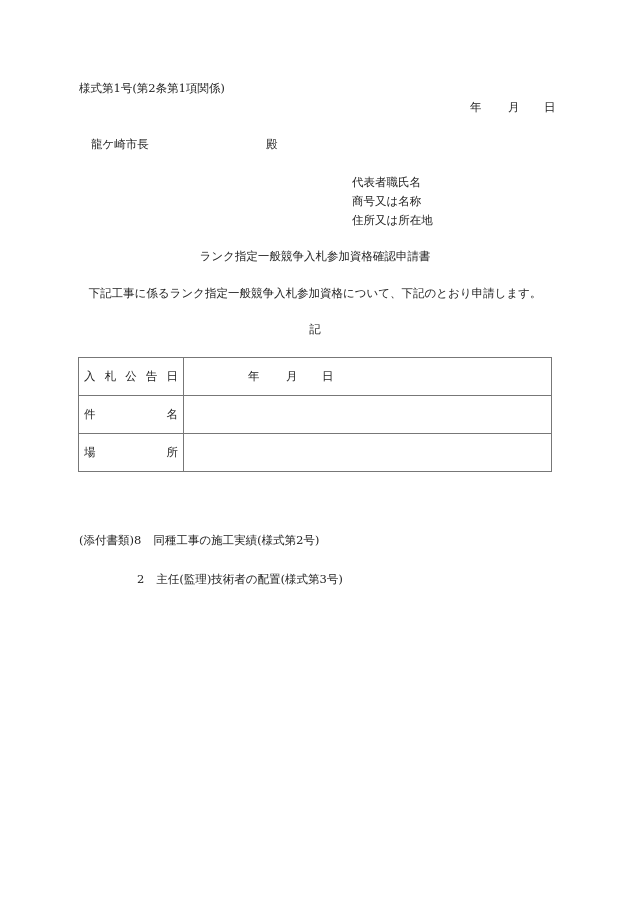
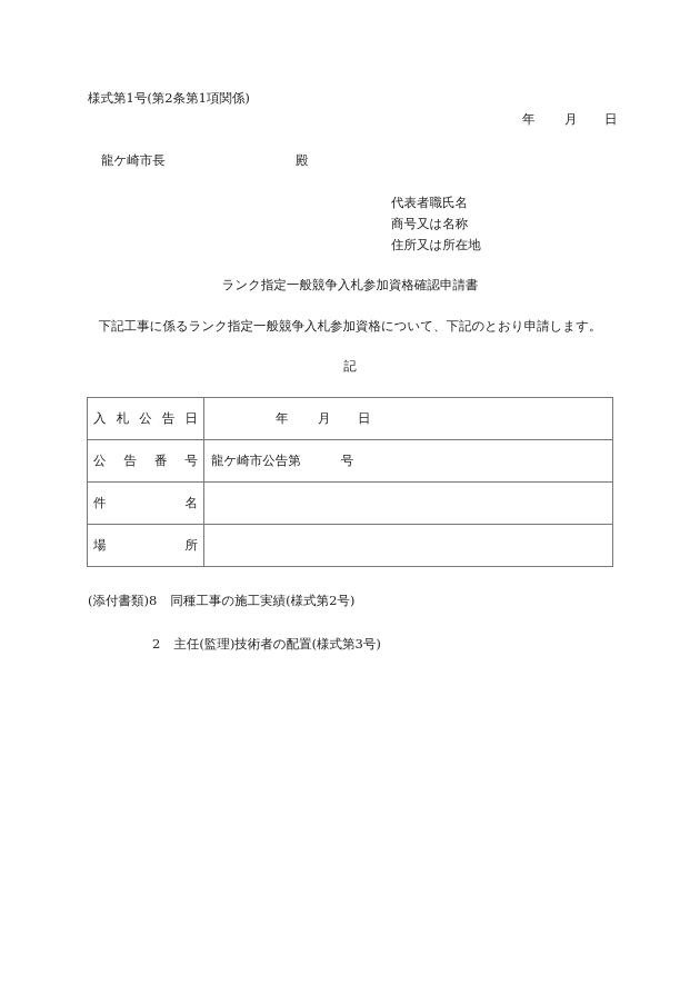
  様式第1号(第2条第1項関係)
  年 月 日
  龍ケ崎市長
  殿
  代表者職氏名
  商号又は名称
  住所又は所在地
  ランク指定一般競争入札参加資格確認申請書
  下記工事に係るランク指定一般競争入札参加資格について、下記のとおり申請します。
  記
  入 札 公 告 日	年 月 日
+ 公 告 番 号	龍ケ崎市公告第 号
  件 名
  場 所
  (添付書類)8 同種工事の施工実績(様式第2号)
  2 主任(監理)技術者の配置(様式第3号)
